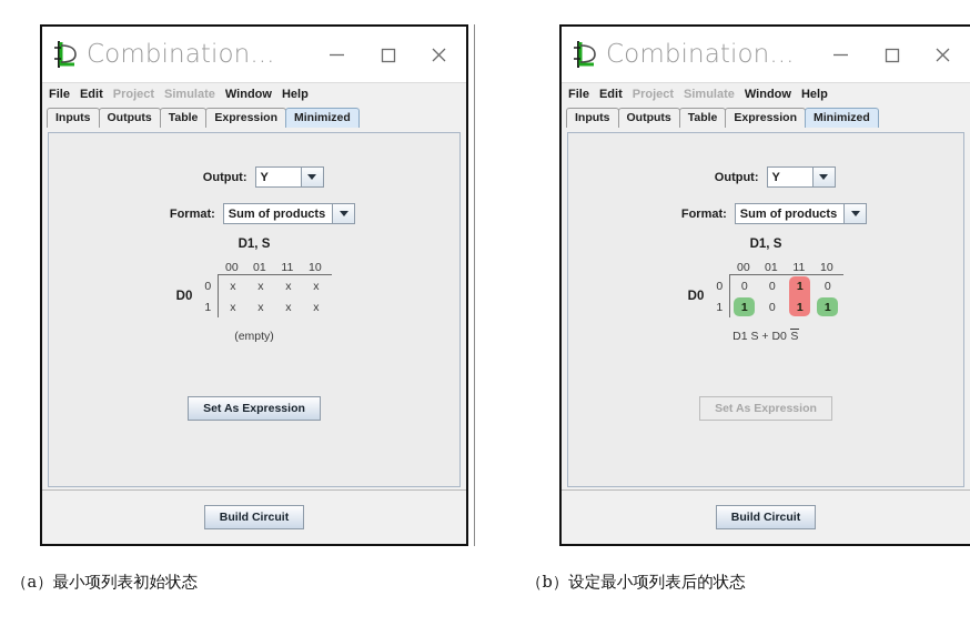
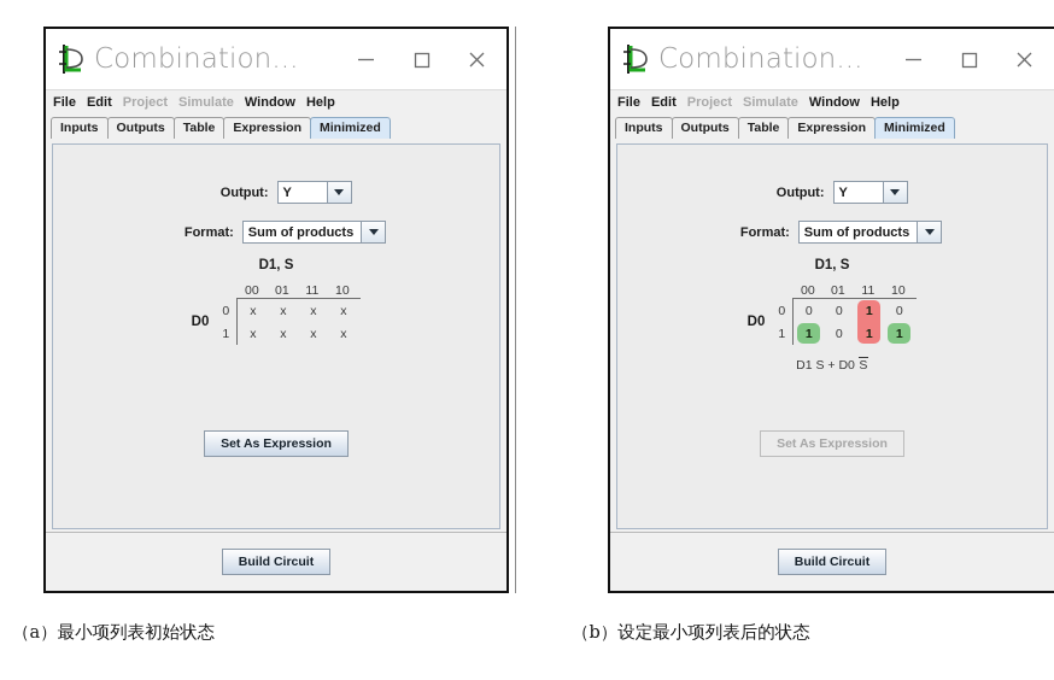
  Combination...
  File
  Edit
  Project
  Simulate
  Window
  Help
  Inputs
  Outputs
  Table
  Expression
  Minimized
  Output:
  Y
  Format:
  Sum of products
  D1, S
  D0
  00
  01
  11
  10
  0
  x
  x
  x
  x
  1
  x
  x
  x
  x
- (empty)
  Set As Expression
  Build Circuit
  Combination...
  File
  Edit
  Project
  Simulate
  Window
  Help
  Inputs
  Outputs
  Table
  Expression
  Minimized
  Output:
  Y
  Format:
  Sum of products
  D1, S
  D0
  00
  01
  11
  10
  0
  0
  0
  1
  0
  1
  1
  0
  1
  1
  D1 S + D0 S
  Set As Expression
  Build Circuit
  （a）最小项列表初始状态
  （b）设定最小项列表后的状态
